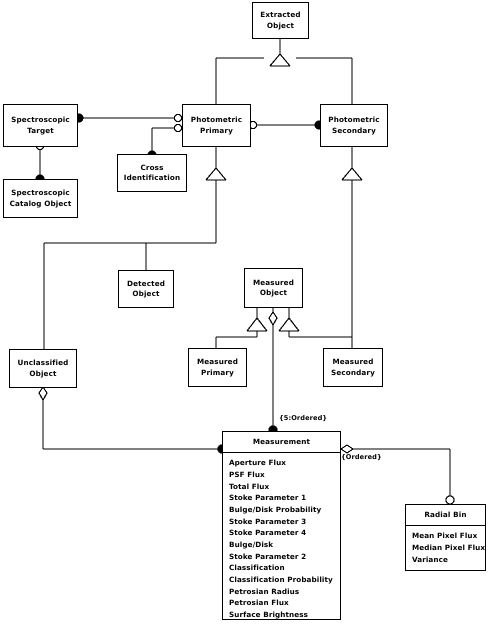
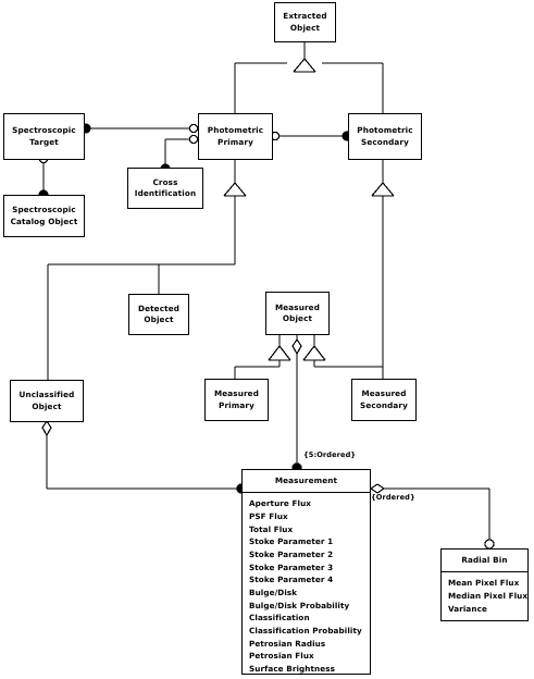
  Extracted
  Object
  Photometric
  Primary
  Photometric
  Secondary
  Spectroscopic
  Target
  Spectroscopic
  Catalog Object
  Cross
  Identification
  Detected
  Object
  Measured
  Object
  Unclassified
  Object
  Measured
  Primary
  Measured
  Secondary
  Measurement
  Aperture Flux
  PSF Flux
  Total Flux
  Stoke Parameter 1
- Bulge/Disk Probability
+ Stoke Parameter 2
  Stoke Parameter 3
  Stoke Parameter 4
  Bulge/Disk
- Stoke Parameter 2
+ Bulge/Disk Probability
  Classification
  Classification Probability
  Petrosian Radius
  Petrosian Flux
  Surface Brightness
  Radial Bin
  Mean Pixel Flux
  Median Pixel Flux
  Variance
  {5:Ordered}
  {Ordered}
